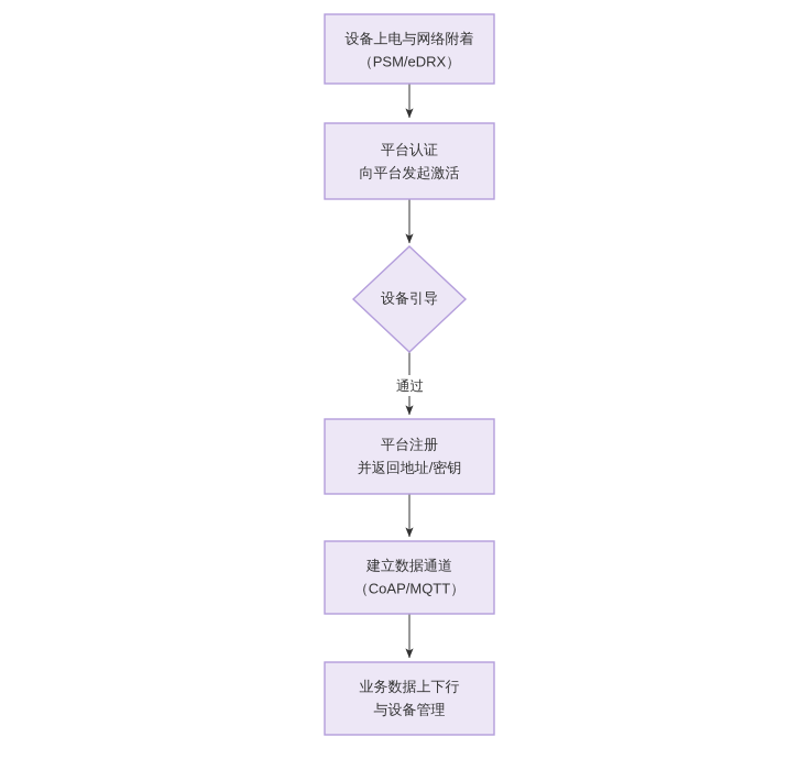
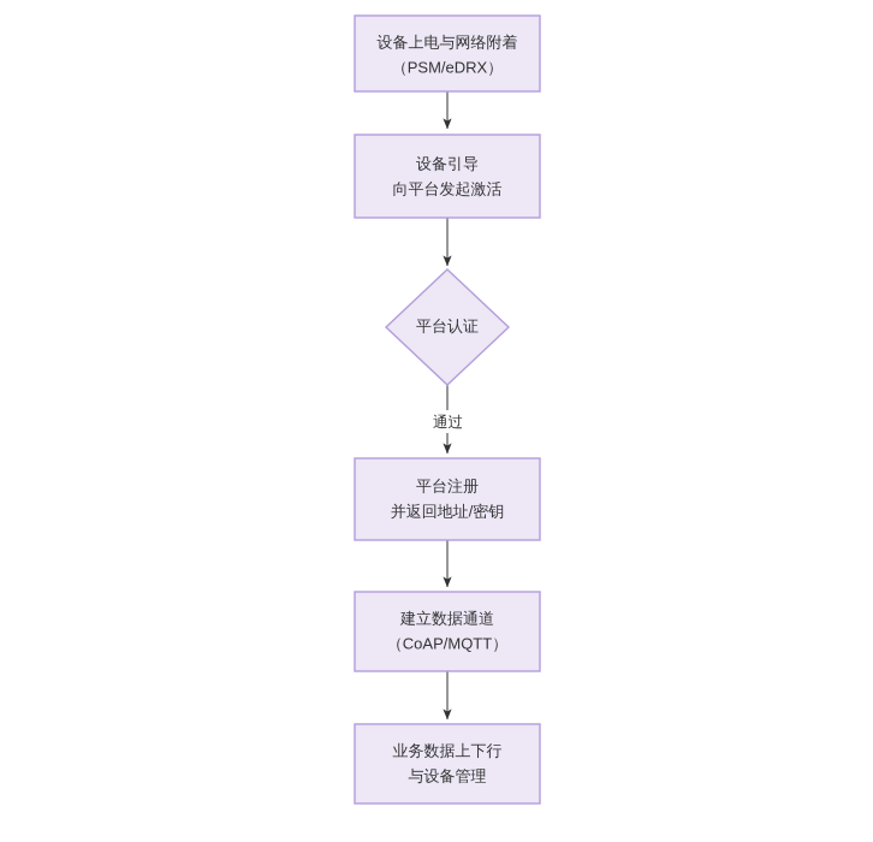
  通过
  设备上电与网络附着
  （PSM/eDRX）
- 平台认证
+ 设备引导
  向平台发起激活
- 设备引导
+ 平台认证
  平台注册
  并返回地址/密钥
  建立数据通道
  （CoAP/MQTT）
  业务数据上下行
  与设备管理
